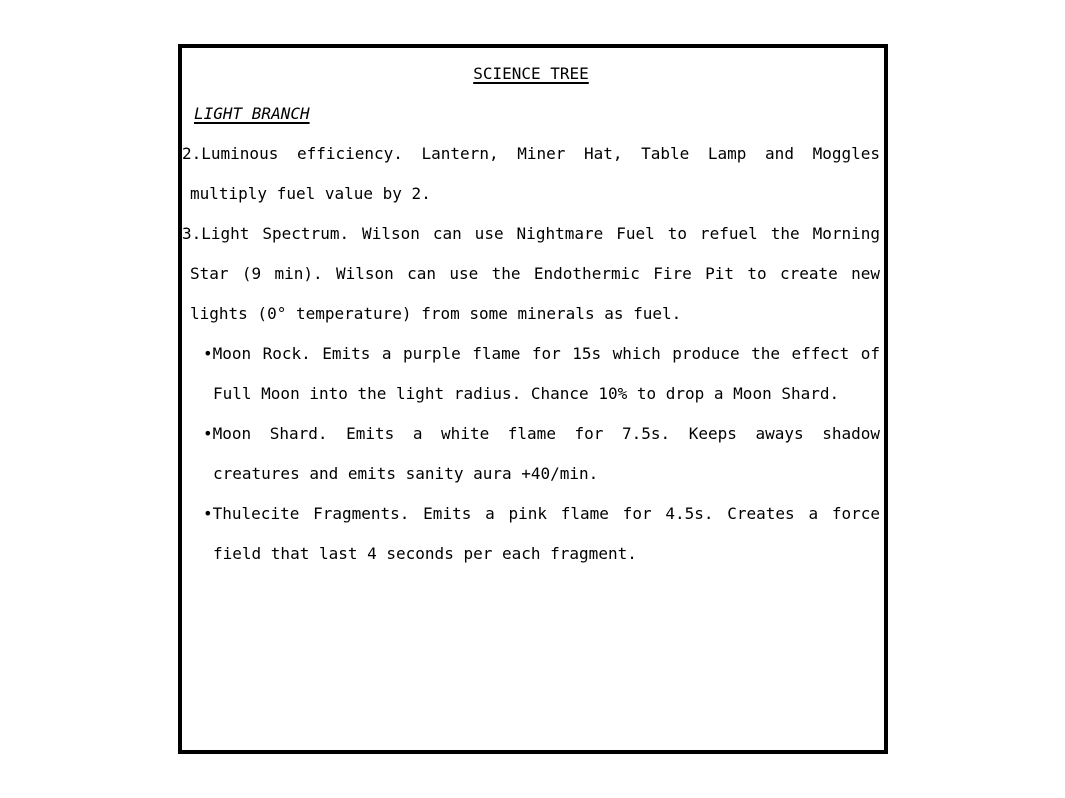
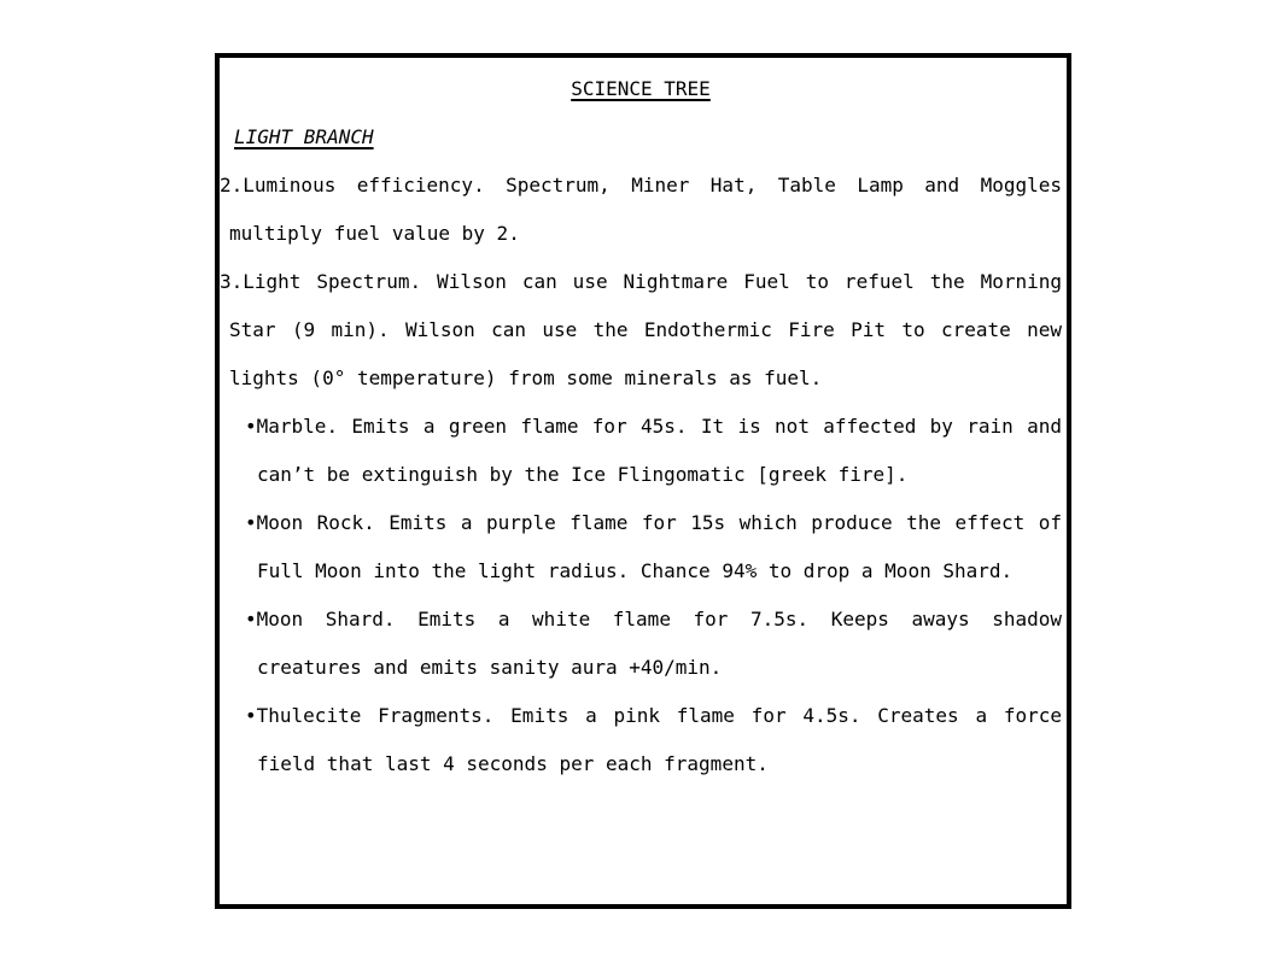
  SCIENCE TREE
  LIGHT BRANCH
- 2.Luminous efficiency. Lantern, Miner Hat, Table Lamp and Moggles multiply fuel value by 2.
+ 2.Luminous efficiency. Spectrum, Miner Hat, Table Lamp and Moggles multiply fuel value by 2.
  3.Light Spectrum. Wilson can use Nightmare Fuel to refuel the Morning Star (9 min). Wilson can use the Endothermic Fire Pit to create new lights (0° temperature) from some minerals as fuel.
+ •Marble. Emits a green flame for 45s. It is not affected by rain and can’t be extinguish by the Ice Flingomatic [greek fire].
- •Moon Rock. Emits a purple flame for 15s which produce the effect of Full Moon into the light radius. Chance 10% to drop a Moon Shard.
+ •Moon Rock. Emits a purple flame for 15s which produce the effect of Full Moon into the light radius. Chance 94% to drop a Moon Shard.
  •Moon Shard. Emits a white flame for 7.5s. Keeps aways shadow creatures and emits sanity aura +40/min.
  •Thulecite Fragments. Emits a pink flame for 4.5s. Creates a force field that last 4 seconds per each fragment.
